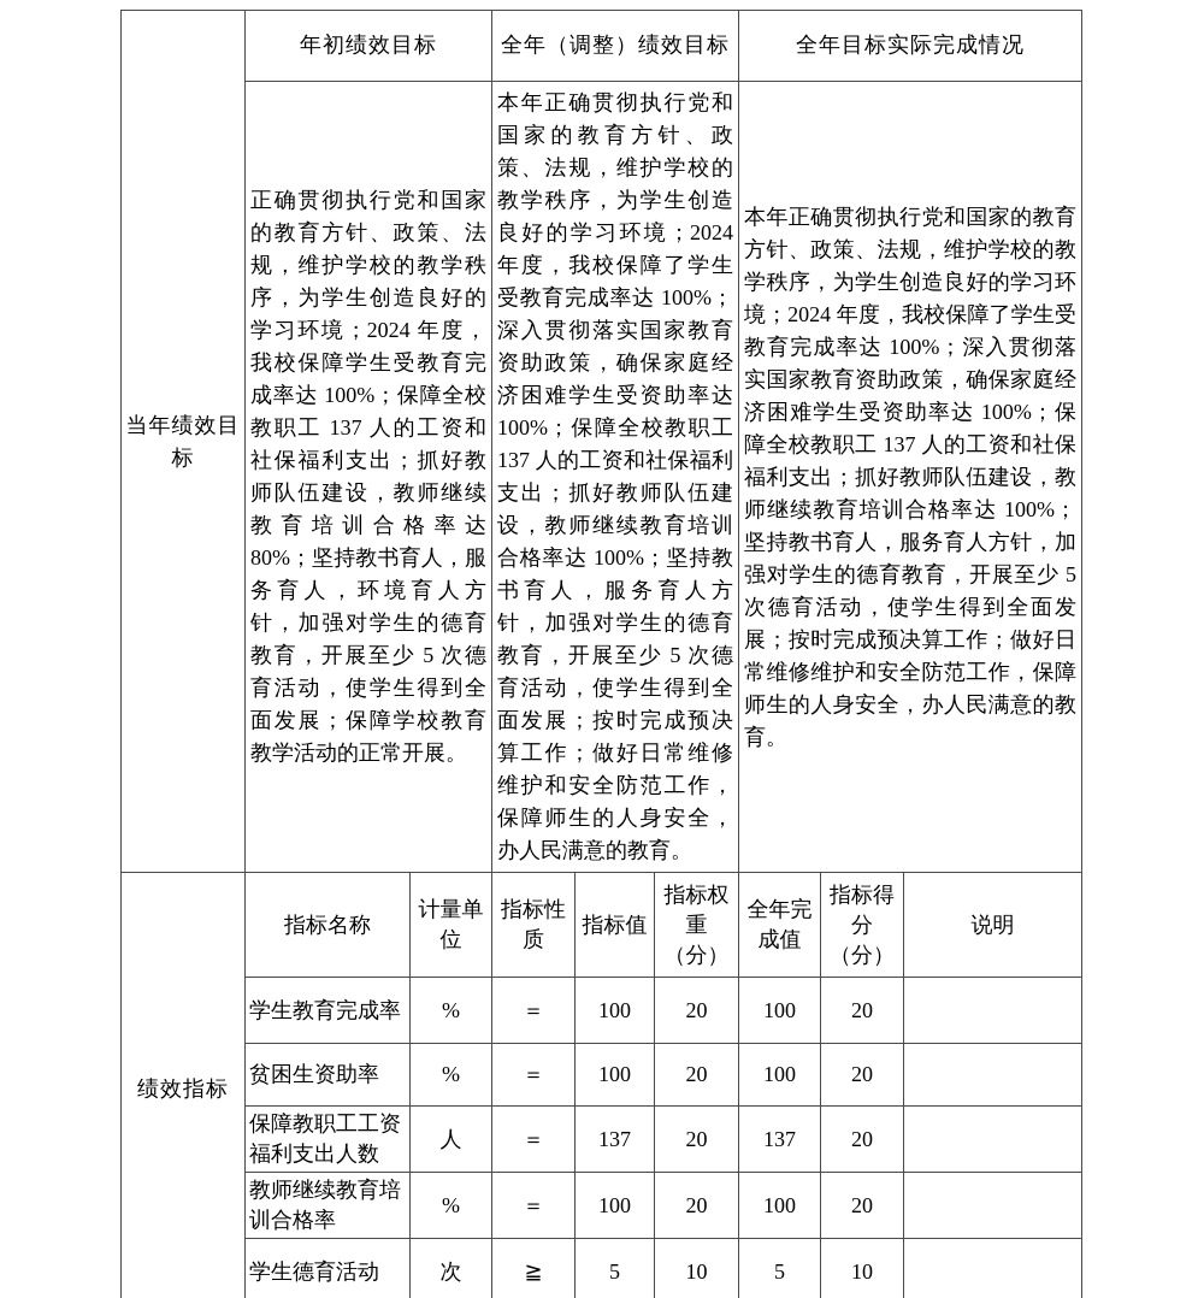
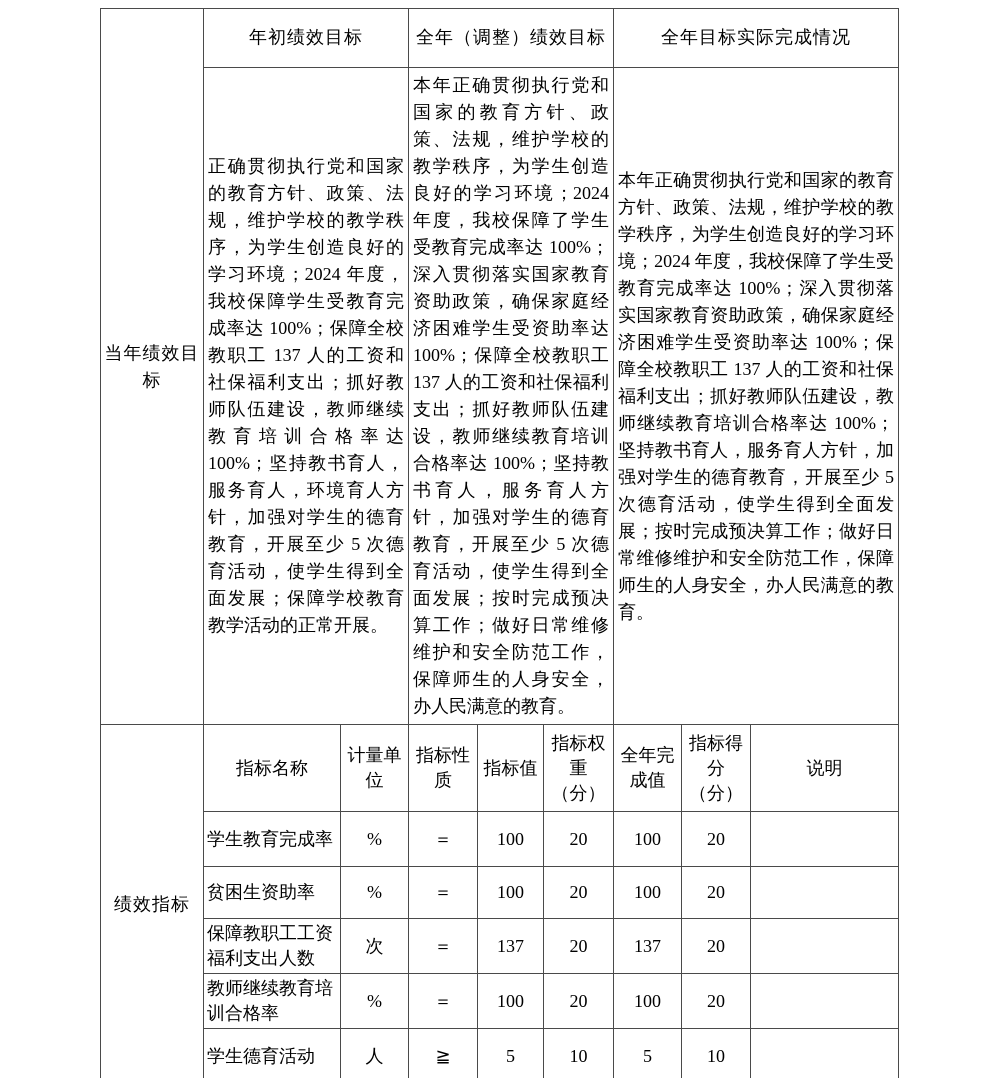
  当年绩效目 标	年初绩效目标	全年（调整）绩效目标	全年目标实际完成情况
- 正确贯彻执行党和国家的教育方针、政策、法规，维护学校的教学秩序，为学生创造良好的学习环境；2024 年度，我校保障学生受教育完成率达 100%；保障全校教职工 137 人的工资和社保福利支出；抓好教师队伍建设，教师继续教育培训合格率达 80%；坚持教书育人，服务育人，环境育人方针，加强对学生的德育教育，开展至少 5 次德育活动，使学生得到全面发展；保障学校教育教学活动的正常开展。	本年正确贯彻执行党和国家的教育方针、政策、法规，维护学校的教学秩序，为学生创造良好的学习环境；2024 年度，我校保障了学生受教育完成率达 100%；深入贯彻落实国家教育资助政策，确保家庭经济困难学生受资助率达 100%；保障全校教职工 137 人的工资和社保福利支出；抓好教师队伍建设，教师继续教育培训合格率达 100%；坚持教书育人，服务育人方针，加强对学生的德育教育，开展至少 5 次德育活动，使学生得到全面发展；按时完成预决算工作；做好日常维修维护和安全防范工作，保障师生的人身安全，办人民满意的教育。	本年正确贯彻执行党和国家的教育方针、政策、法规，维护学校的教学秩序，为学生创造良好的学习环境；2024 年度，我校保障了学生受教育完成率达 100%；深入贯彻落实国家教育资助政策，确保家庭经济困难学生受资助率达 100%；保障全校教职工 137 人的工资和社保福利支出；抓好教师队伍建设，教师继续教育培训合格率达 100%；坚持教书育人，服务育人方针，加强对学生的德育教育，开展至少 5 次德育活动，使学生得到全面发展；按时完成预决算工作；做好日常维修维护和安全防范工作，保障师生的人身安全，办人民满意的教育。
+ 正确贯彻执行党和国家的教育方针、政策、法规，维护学校的教学秩序，为学生创造良好的学习环境；2024 年度，我校保障学生受教育完成率达 100%；保障全校教职工 137 人的工资和社保福利支出；抓好教师队伍建设，教师继续教育培训合格率达 100%；坚持教书育人，服务育人，环境育人方针，加强对学生的德育教育，开展至少 5 次德育活动，使学生得到全面发展；保障学校教育教学活动的正常开展。	本年正确贯彻执行党和国家的教育方针、政策、法规，维护学校的教学秩序，为学生创造良好的学习环境；2024 年度，我校保障了学生受教育完成率达 100%；深入贯彻落实国家教育资助政策，确保家庭经济困难学生受资助率达 100%；保障全校教职工 137 人的工资和社保福利支出；抓好教师队伍建设，教师继续教育培训合格率达 100%；坚持教书育人，服务育人方针，加强对学生的德育教育，开展至少 5 次德育活动，使学生得到全面发展；按时完成预决算工作；做好日常维修维护和安全防范工作，保障师生的人身安全，办人民满意的教育。	本年正确贯彻执行党和国家的教育方针、政策、法规，维护学校的教学秩序，为学生创造良好的学习环境；2024 年度，我校保障了学生受教育完成率达 100%；深入贯彻落实国家教育资助政策，确保家庭经济困难学生受资助率达 100%；保障全校教职工 137 人的工资和社保福利支出；抓好教师队伍建设，教师继续教育培训合格率达 100%；坚持教书育人，服务育人方针，加强对学生的德育教育，开展至少 5 次德育活动，使学生得到全面发展；按时完成预决算工作；做好日常维修维护和安全防范工作，保障师生的人身安全，办人民满意的教育。
  绩效指标	指标名称	计量单 位	指标性 质	指标值	指标权 重 （分）	全年完 成值	指标得 分 （分）	说明
  学生教育完成率	%	＝	100	20	100	20
  贫困生资助率	%	＝	100	20	100	20
- 保障教职工工资福利支出人数	人	＝	137	20	137	20
+ 保障教职工工资福利支出人数	次	＝	137	20	137	20
  教师继续教育培训合格率	%	＝	100	20	100	20
- 学生德育活动	次	≧	5	10	5	10
+ 学生德育活动	人	≧	5	10	5	10
